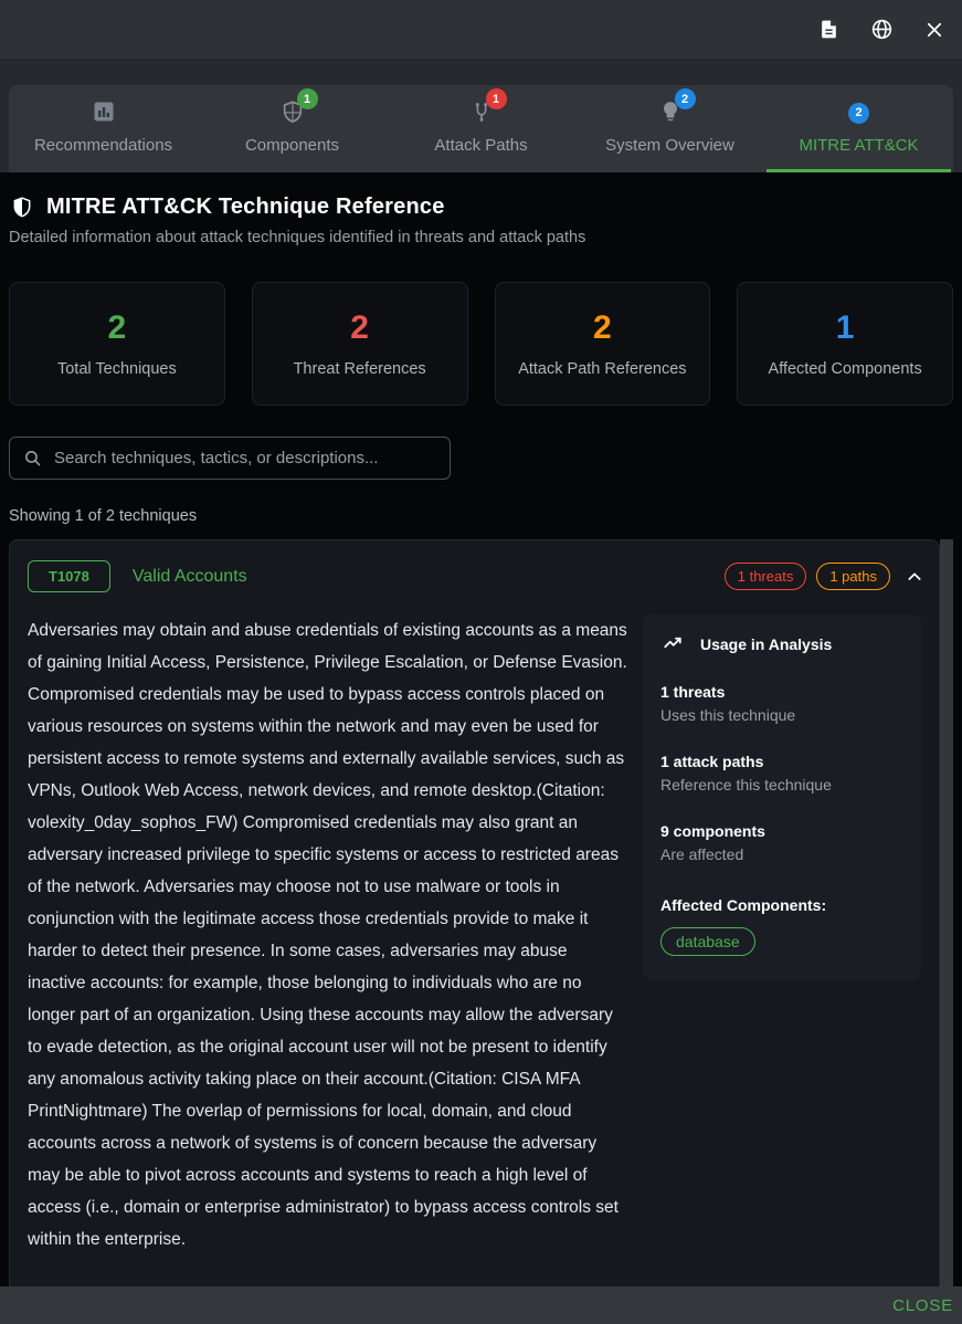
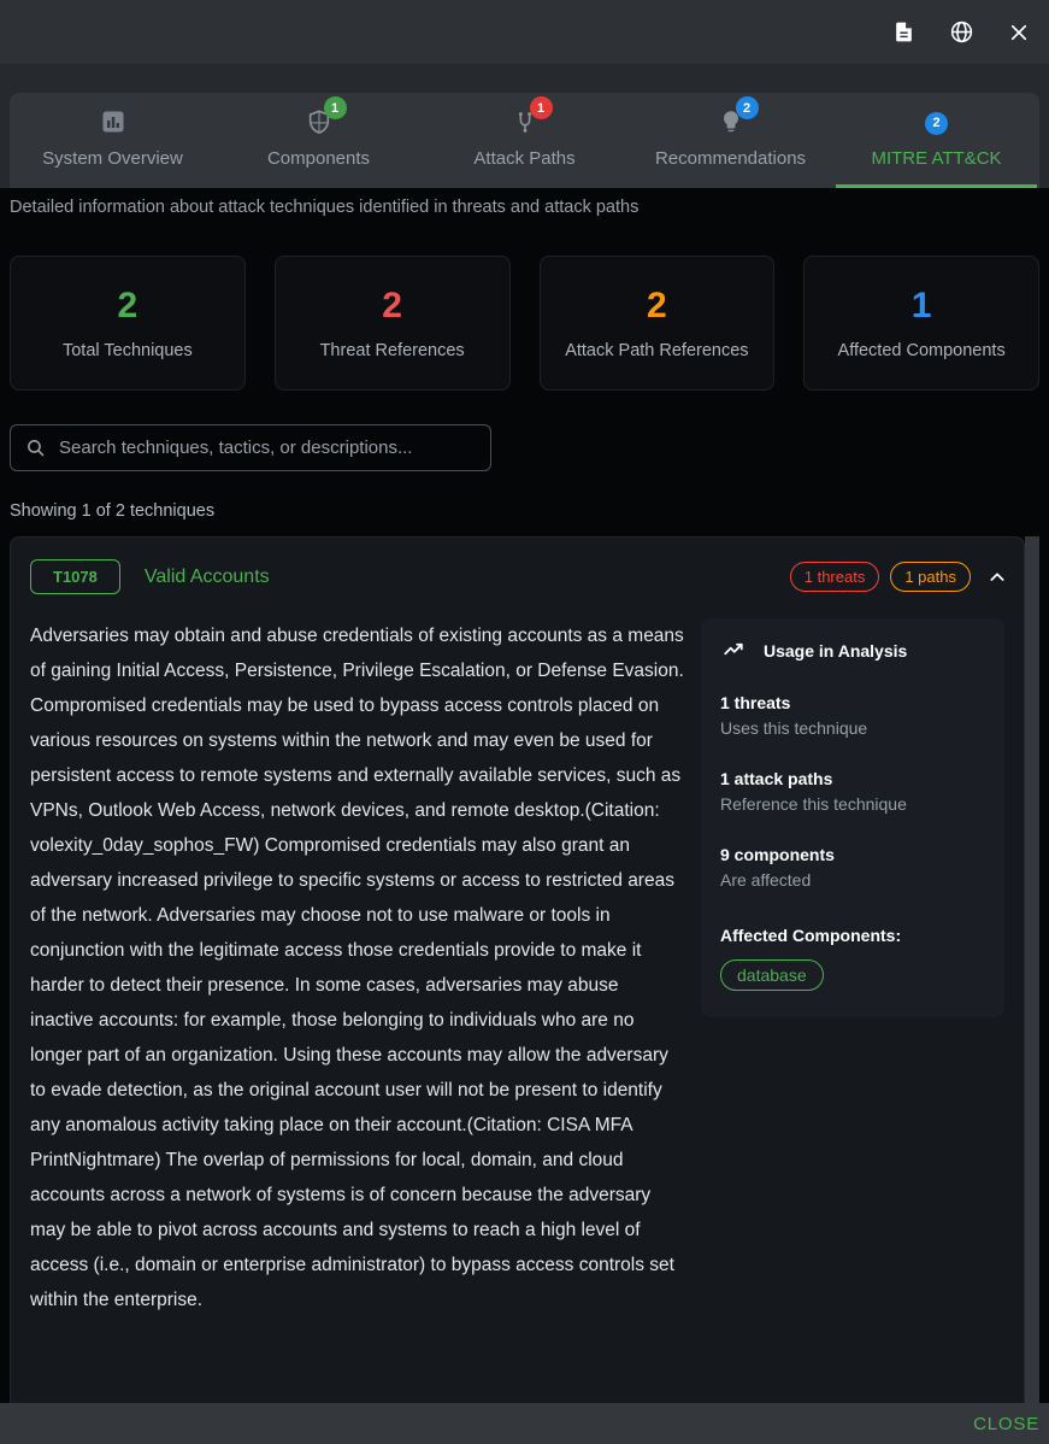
- Recommendations
+ System Overview
  1
  Components
  1
  Attack Paths
  2
- System Overview
+ Recommendations
  2
  MITRE ATT&CK
- MITRE ATT&CK Technique Reference
  Detailed information about attack techniques identified in threats and attack paths
  2
  Total Techniques
  2
  Threat References
  2
  Attack Path References
  1
  Affected Components
  Search techniques, tactics, or descriptions...
  Showing 1 of 2 techniques
  T1078
  Valid Accounts
  1 threats
  1 paths
  Adversaries may obtain and abuse credentials of existing accounts as a means of gaining Initial Access, Persistence, Privilege Escalation, or Defense Evasion. Compromised credentials may be used to bypass access controls placed on various resources on systems within the network and may even be used for persistent access to remote systems and externally available services, such as VPNs, Outlook Web Access, network devices, and remote desktop.(Citation: volexity_0day_sophos_FW) Compromised credentials may also grant an adversary increased privilege to specific systems or access to restricted areas of the network. Adversaries may choose not to use malware or tools in conjunction with the legitimate access those credentials provide to make it harder to detect their presence. In some cases, adversaries may abuse inactive accounts: for example, those belonging to individuals who are no longer part of an organization. Using these accounts may allow the adversary to evade detection, as the original account user will not be present to identify any anomalous activity taking place on their account.(Citation: CISA MFA PrintNightmare) The overlap of permissions for local, domain, and cloud accounts across a network of systems is of concern because the adversary may be able to pivot across accounts and systems to reach a high level of access (i.e., domain or enterprise administrator) to bypass access controls set within the enterprise.
  Usage in Analysis
  1 threats
  Uses this technique
  1 attack paths
  Reference this technique
  9 components
  Are affected
  Affected Components:
  database
  CLOSE
